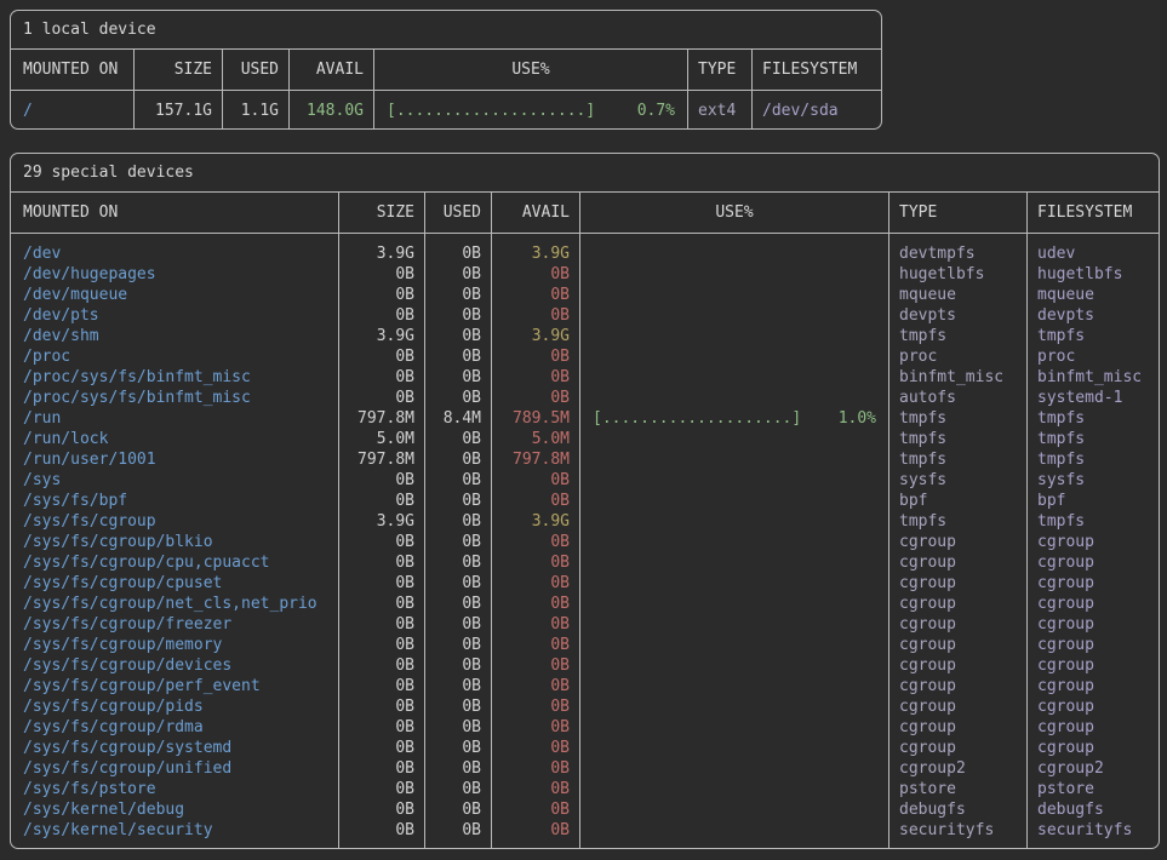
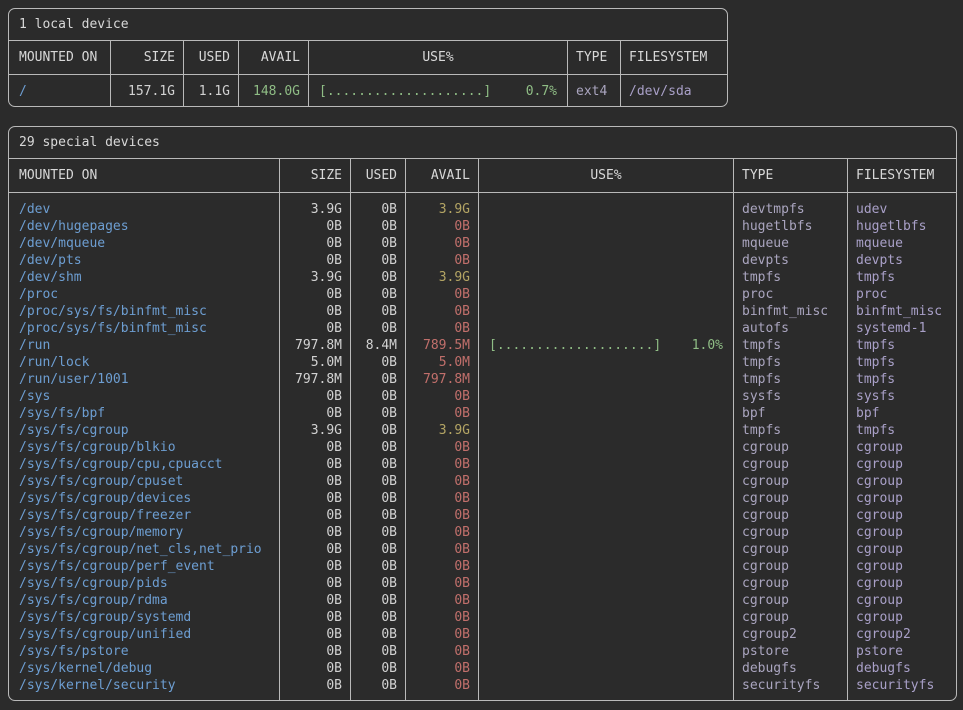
  1 local device
  MOUNTED ON
  /
  SIZE
  157.1G
  USED
  1.1G
  AVAIL
  148.0G
  USE%
  [....................]
  0.7%
  TYPE
  ext4
  FILESYSTEM
  /dev/sda
  29 special devices
  MOUNTED ON
  /dev
  /dev/hugepages
  /dev/mqueue
  /dev/pts
  /dev/shm
  /proc
  /proc/sys/fs/binfmt_misc
  /proc/sys/fs/binfmt_misc
  /run
  /run/lock
  /run/user/1001
  /sys
  /sys/fs/bpf
  /sys/fs/cgroup
  /sys/fs/cgroup/blkio
  /sys/fs/cgroup/cpu,cpuacct
  /sys/fs/cgroup/cpuset
- /sys/fs/cgroup/net_cls,net_prio
+ /sys/fs/cgroup/devices
  /sys/fs/cgroup/freezer
  /sys/fs/cgroup/memory
- /sys/fs/cgroup/devices
+ /sys/fs/cgroup/net_cls,net_prio
  /sys/fs/cgroup/perf_event
  /sys/fs/cgroup/pids
  /sys/fs/cgroup/rdma
  /sys/fs/cgroup/systemd
  /sys/fs/cgroup/unified
  /sys/fs/pstore
  /sys/kernel/debug
  /sys/kernel/security
  SIZE
  3.9G
  0B
  0B
  0B
  3.9G
  0B
  0B
  0B
  797.8M
  5.0M
  797.8M
  0B
  0B
  3.9G
  0B
  0B
  0B
  0B
  0B
  0B
  0B
  0B
  0B
  0B
  0B
  0B
  0B
  0B
  0B
  USED
  0B
  0B
  0B
  0B
  0B
  0B
  0B
  0B
  8.4M
  0B
  0B
  0B
  0B
  0B
  0B
  0B
  0B
  0B
  0B
  0B
  0B
  0B
  0B
  0B
  0B
  0B
  0B
  0B
  0B
  AVAIL
  3.9G
  0B
  0B
  0B
  3.9G
  0B
  0B
  0B
  789.5M
  5.0M
  797.8M
  0B
  0B
  3.9G
  0B
  0B
  0B
  0B
  0B
  0B
  0B
  0B
  0B
  0B
  0B
  0B
  0B
  0B
  0B
  USE%
  [....................]
  1.0%
  TYPE
  devtmpfs
  hugetlbfs
  mqueue
  devpts
  tmpfs
  proc
  binfmt_misc
  autofs
  tmpfs
  tmpfs
  tmpfs
  sysfs
  bpf
  tmpfs
  cgroup
  cgroup
  cgroup
  cgroup
  cgroup
  cgroup
  cgroup
  cgroup
  cgroup
  cgroup
  cgroup
  cgroup2
  pstore
  debugfs
  securityfs
  FILESYSTEM
  udev
  hugetlbfs
  mqueue
  devpts
  tmpfs
  proc
  binfmt_misc
  systemd-1
  tmpfs
  tmpfs
  tmpfs
  sysfs
  bpf
  tmpfs
  cgroup
  cgroup
  cgroup
  cgroup
  cgroup
  cgroup
  cgroup
  cgroup
  cgroup
  cgroup
  cgroup
  cgroup2
  pstore
  debugfs
  securityfs
